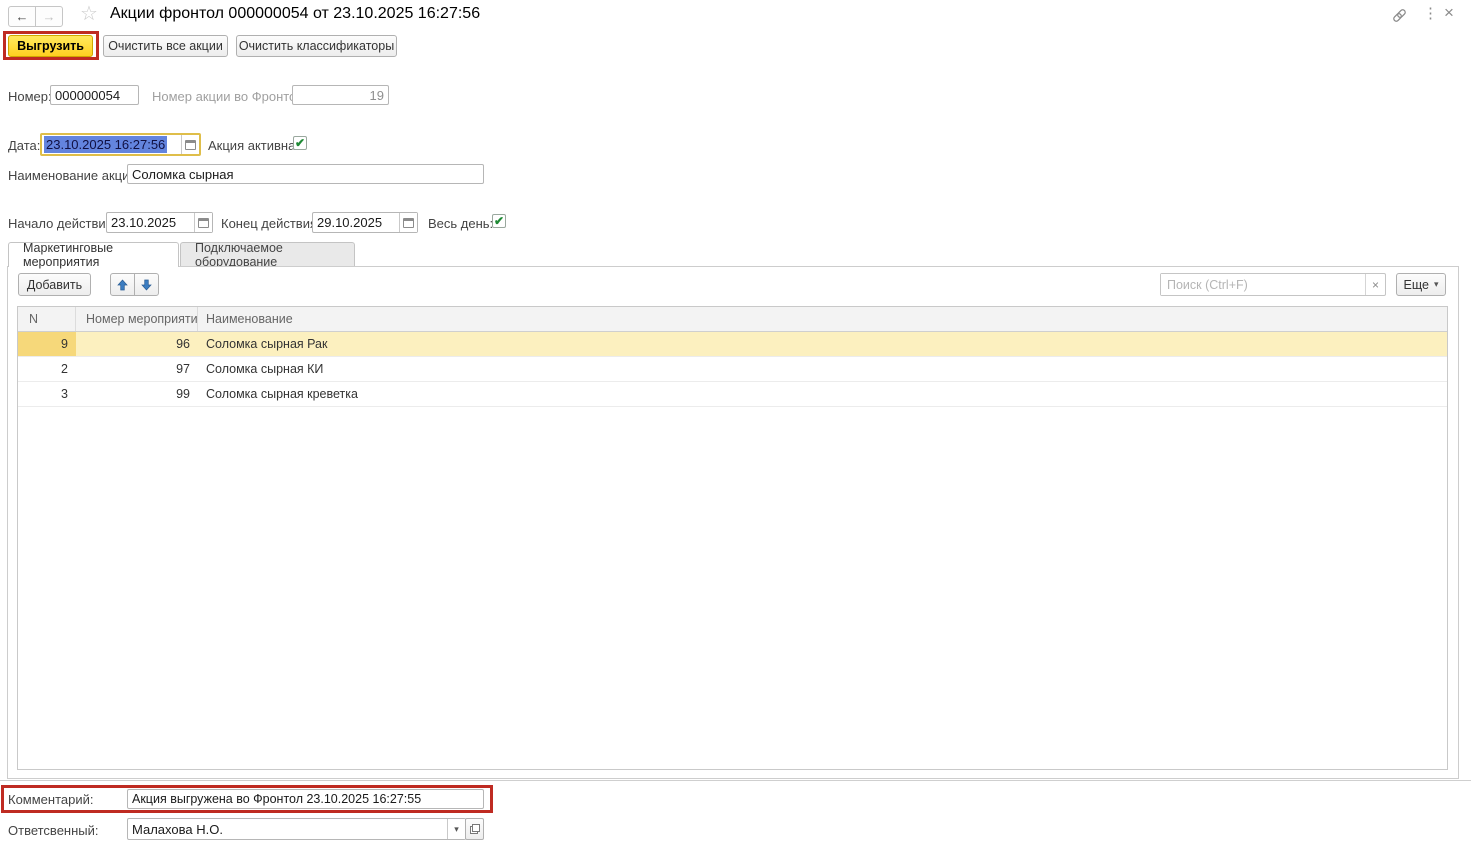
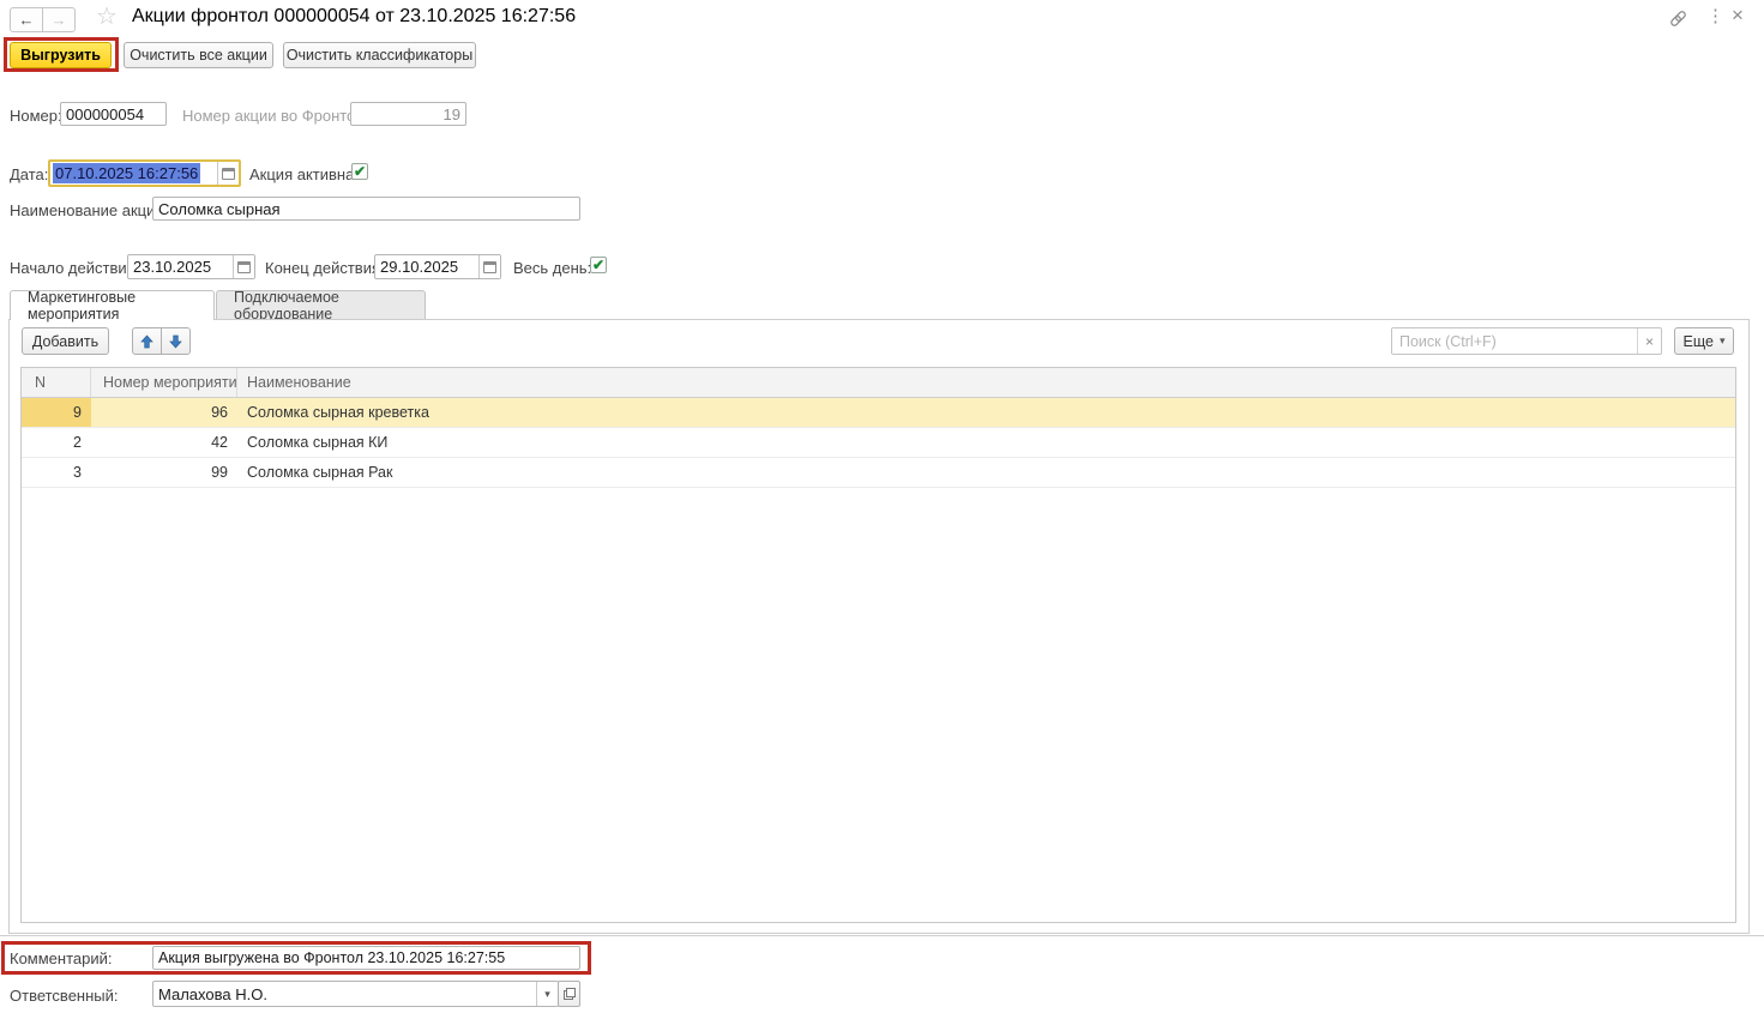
  ←
  →
  ☆
  Акции фронтол 000000054 от 23.10.2025 16:27:56
  ⋮
  ×
  Выгрузить
  Очистить все акции
  Очистить классификаторы
  Номер
  000000054
  Номер акции во Фронт
  19
  Дата:
- 23.10.2025 16:27:56
+ 07.10.2025 16:27:56
  Акция активна
  ✔
  Наименование акци
  Соломка сырная
  Начало действи
  23.10.2025
  Конец действи
  29.10.2025
  Весь день
  ✔
  Маркетинговые мероприятия
  Подключаемое оборудование
  Добавить
  Поиск (Ctrl+F)
  ×
  Еще
  ▾
  N
  Номер мероприяти
  Наименование
  9
  96
- Соломка сырная Рак
+ Соломка сырная креветка
  2
- 97
+ 42
  Соломка сырная КИ
  3
  99
- Соломка сырная креветка
+ Соломка сырная Рак
  Комментарий:
  Акция выгружена во Фронтол 23.10.2025 16:27:55
  Ответсвенный:
  Малахова Н.О.
  ▾
